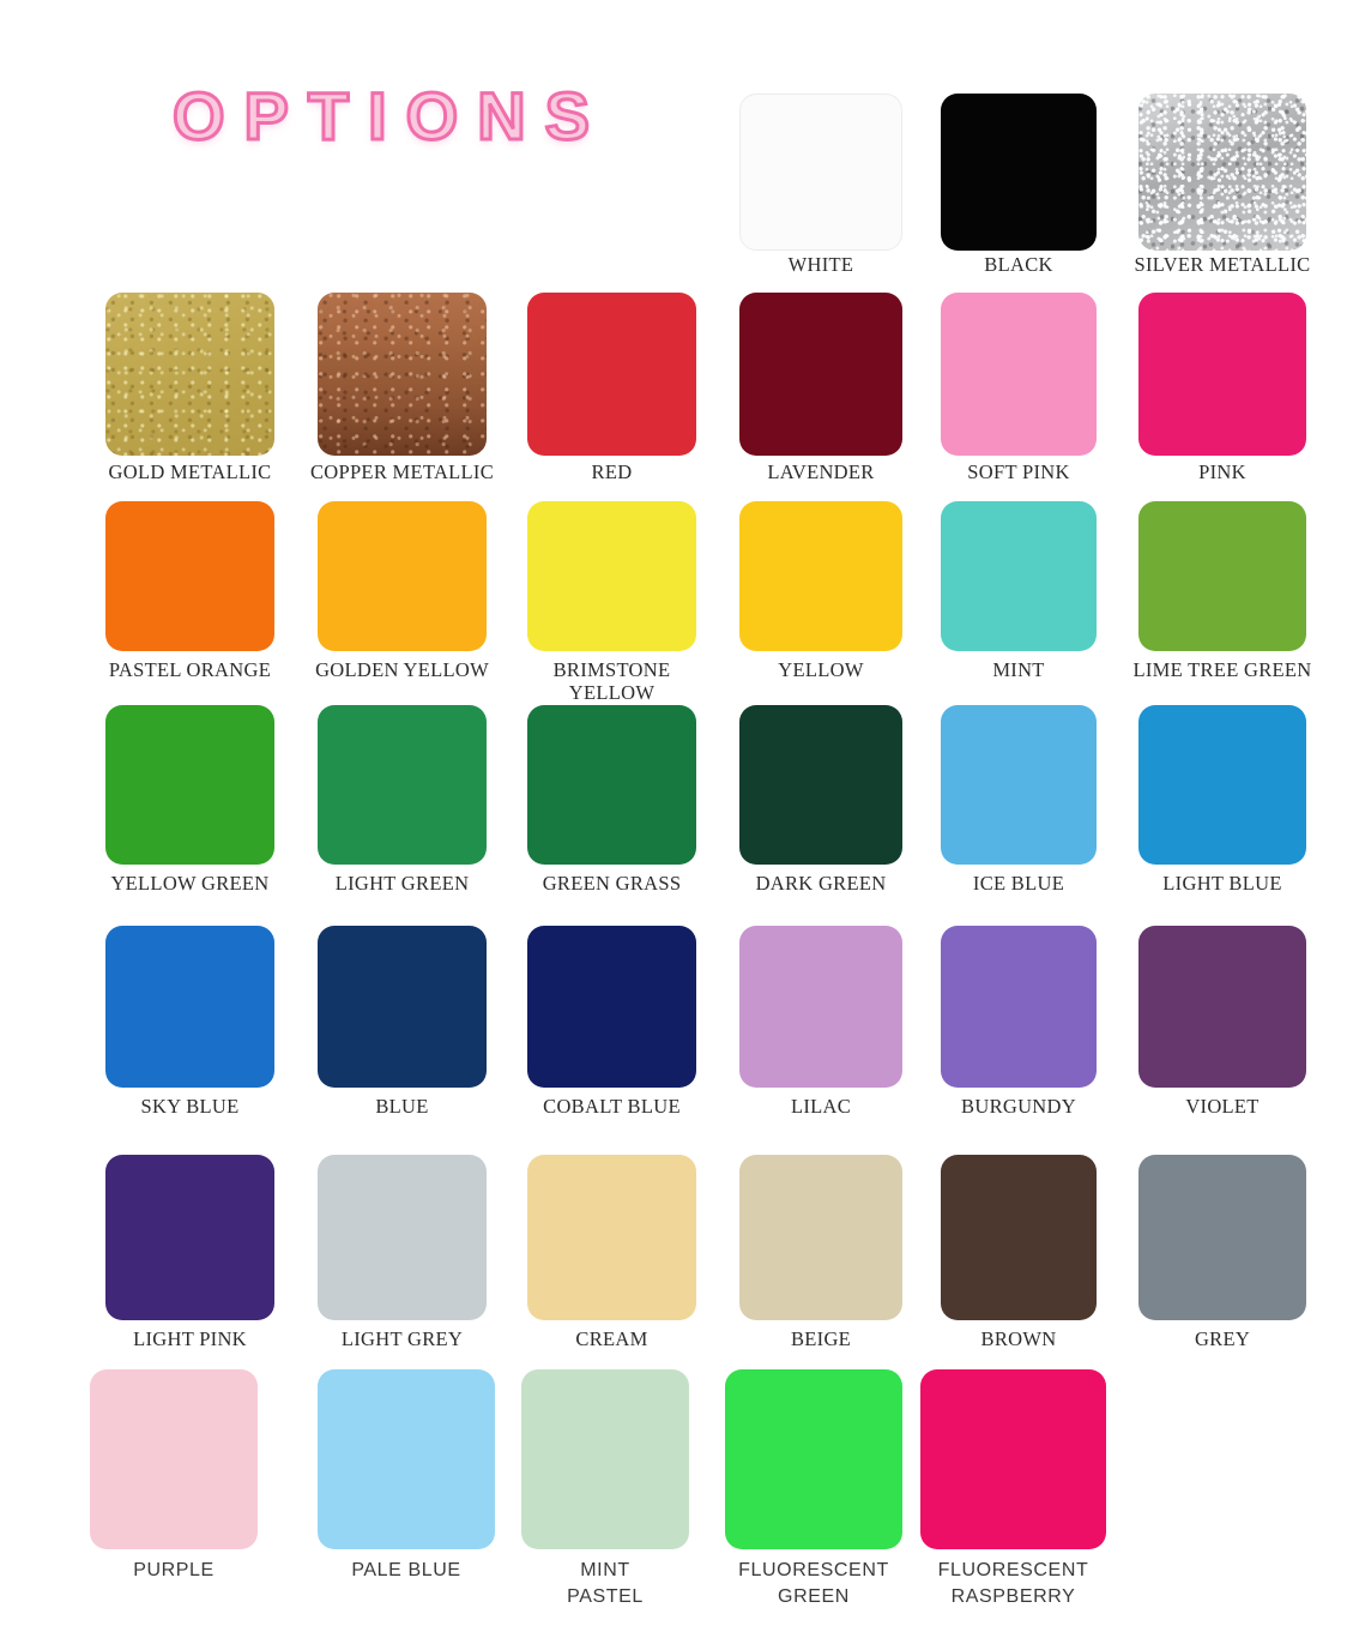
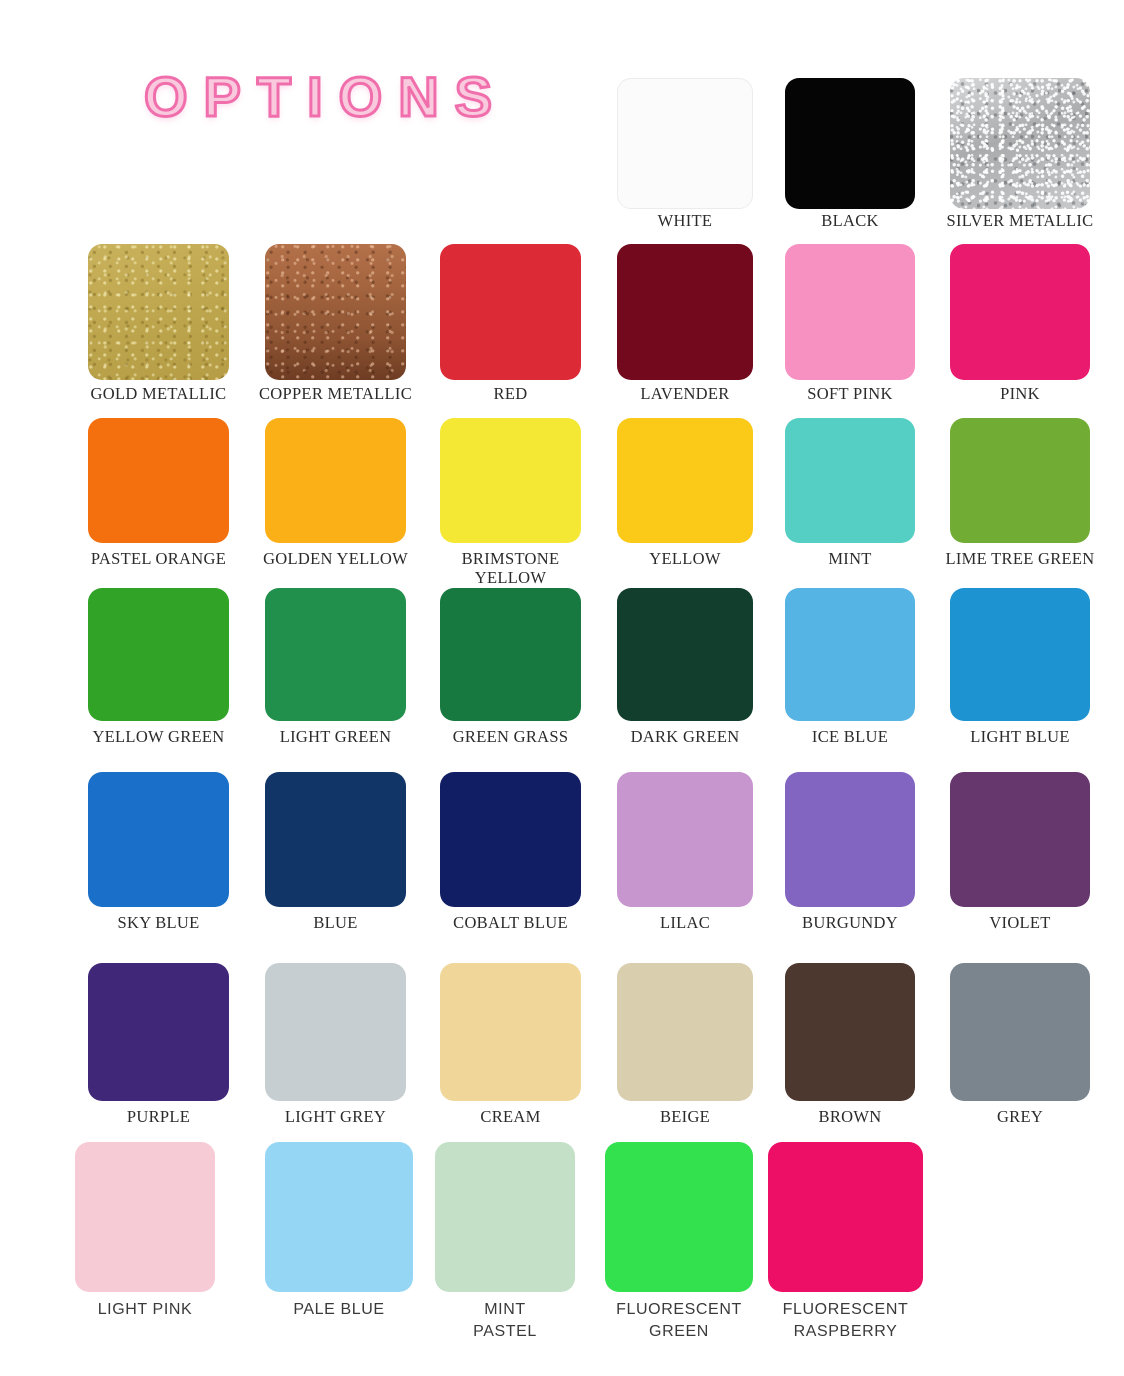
  OPTIONS
  WHITE
  BLACK
  SILVER METALLIC
  GOLD METALLIC
  COPPER METALLIC
  RED
  LAVENDER
  SOFT PINK
  PINK
  PASTEL ORANGE
  GOLDEN YELLOW
  BRIMSTONE
  YELLOW
  YELLOW
  MINT
  LIME TREE GREEN
  YELLOW GREEN
  LIGHT GREEN
  GREEN GRASS
  DARK GREEN
  ICE BLUE
  LIGHT BLUE
  SKY BLUE
  BLUE
  COBALT BLUE
  LILAC
  BURGUNDY
  VIOLET
- LIGHT PINK
+ PURPLE
  LIGHT GREY
  CREAM
  BEIGE
  BROWN
  GREY
- PURPLE
+ LIGHT PINK
  PALE BLUE
  MINT
  PASTEL
  FLUORESCENT
  GREEN
  FLUORESCENT
  RASPBERRY
